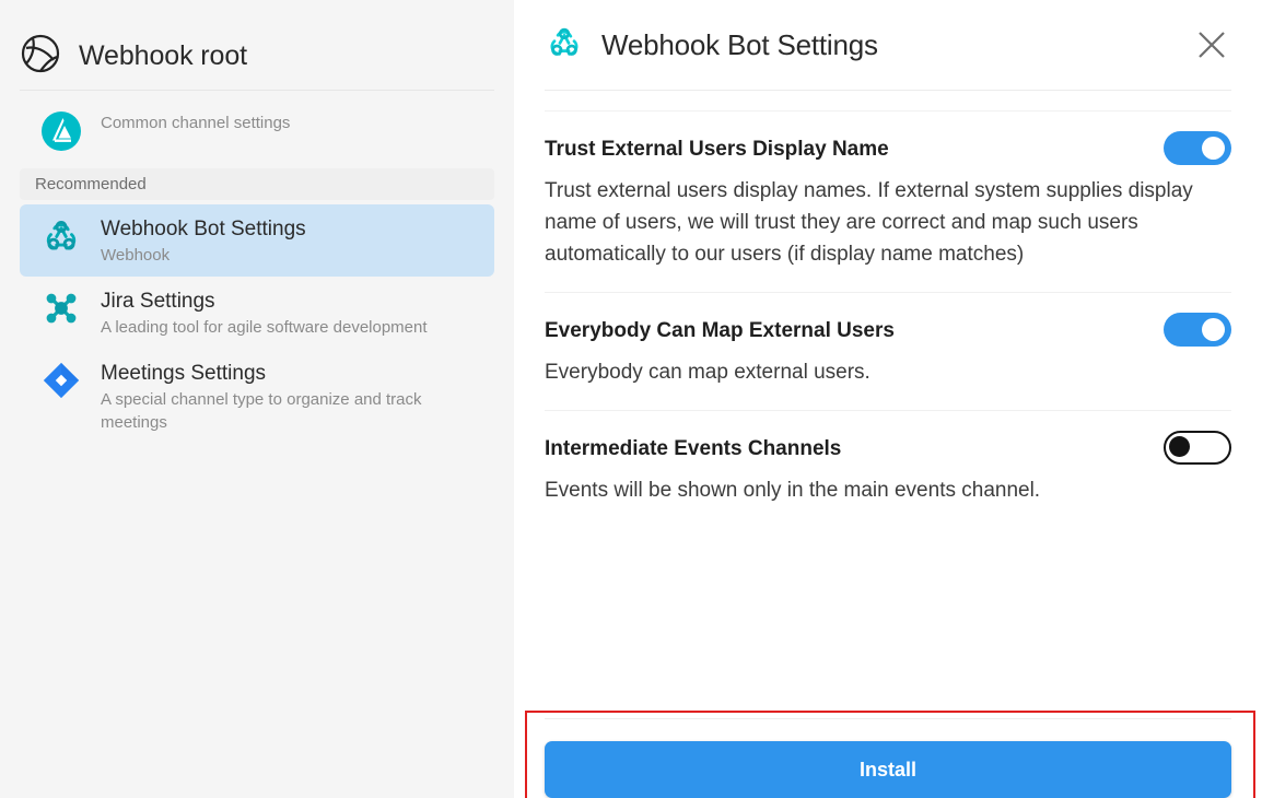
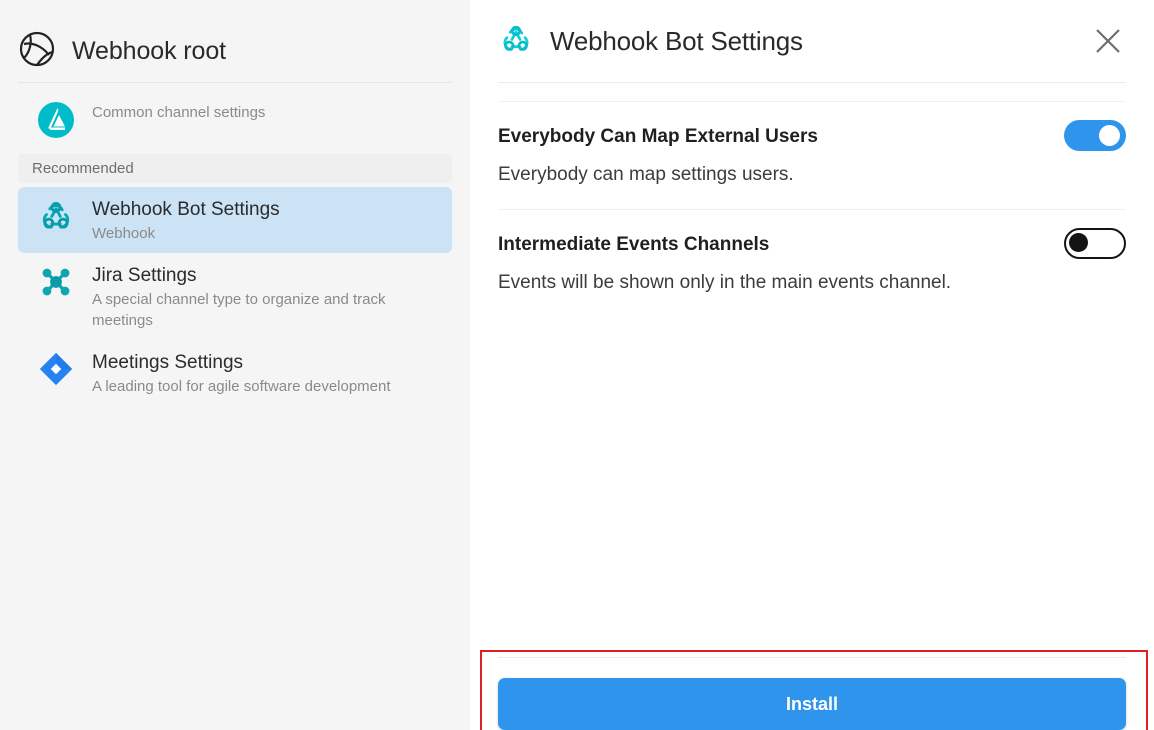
  Webhook root
  Common channel settings
  Recommended
  Webhook Bot Settings
  Webhook
  Jira Settings
- A leading tool for agile software development
+ A special channel type to organize and track meetings
  Meetings Settings
- A special channel type to organize and track meetings
+ A leading tool for agile software development
  Webhook Bot Settings
- Trust External Users Display Name
- Trust external users display names. If external system supplies display name of users, we will trust they are correct and map such users automatically to our users (if display name matches)
  Everybody Can Map External Users
- Everybody can map external users.
+ Everybody can map settings users.
  Intermediate Events Channels
  Events will be shown only in the main events channel.
  Install
